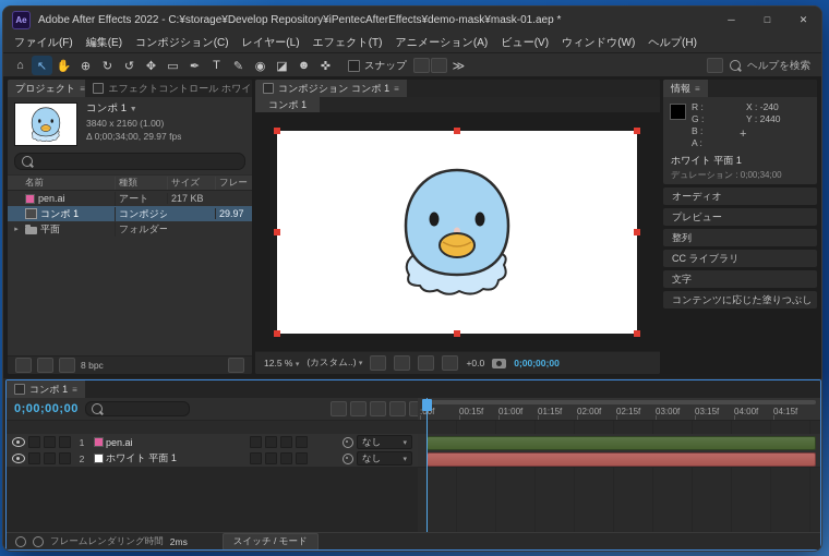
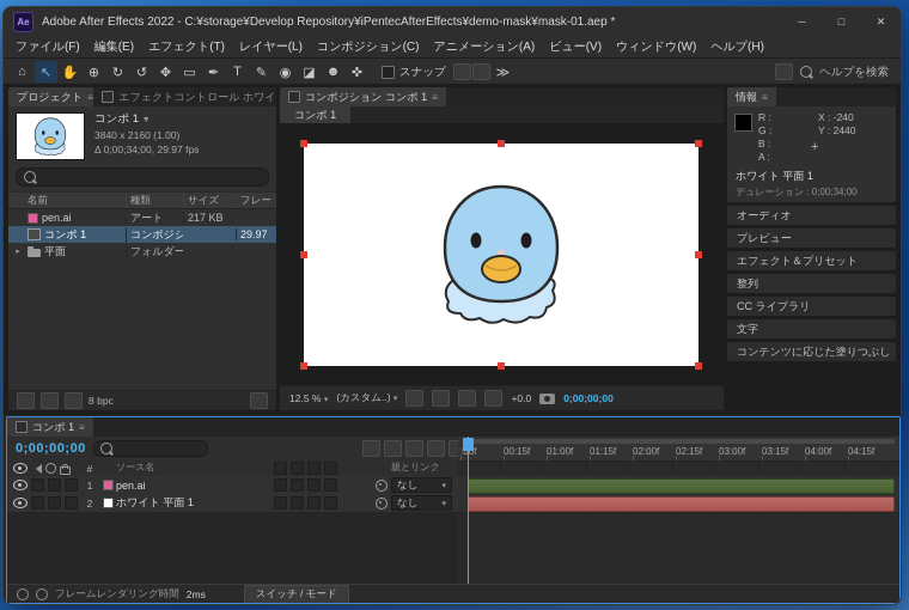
  Ae
  Adobe After Effects 2022 - C:¥storage¥Develop Repository¥iPentecAfterEffects¥demo-mask¥mask-01.aep *
  ─
  □
  ✕
  ファイル(F)
  編集(E)
- コンポジション(C)
+ エフェクト(T)
  レイヤー(L)
- エフェクト(T)
+ コンポジション(C)
  アニメーション(A)
  ビュー(V)
  ウィンドウ(W)
  ヘルプ(H)
  ⌂
  ↖
  ✋
  ⊕
  ↻
  ↺
  ✥
  ▭
  ✒
  T
  ✎
  ◉
  ◪
  ☻
  ✜
  スナップ
  ≫
  ヘルプを検索
  プロジェクト
  ≡
  エフェクトコントロール ホワイ
  コンポ 1
  3840 x 2160 (1.00)
  Δ 0;00;34;00, 29.97 fps
  名前
  種類
  サイズ
  フレー
  pen.ai
  アート
  217 KB
  コンポ 1
  コンポジシ
  29.97
  平面
  フォルダー
  8 bpc
  コンポジション コンポ 1
  ≡
  コンポ 1
  12.5 %
  (カスタム..)
  +0.0
  0;00;00;00
  情報
  ≡
  R :
  G :
  B :
  A :
  X : -240
  Y : 2440
  +
  ホワイト 平面 1
  デュレーション : 0;00;34;00
  オーディオ
  プレビュー
+ エフェクト＆プリセット
  整列
  CC ライブラリ
  文字
  コンテンツに応じた塗りつぶし
  コンポ 1
  ≡
  0;00;00;00
+ #
+ ソース名
+ 親とリンク
  1
  pen.ai
  なし
  2
  ホワイト 平面 1
  なし
  :00f
  00:15f
  01:00f
  01:15f
  02:00f
  02:15f
  03:00f
  03:15f
  04:00f
  04:15f
  フレームレンダリング時間
  2ms
  スイッチ / モード
